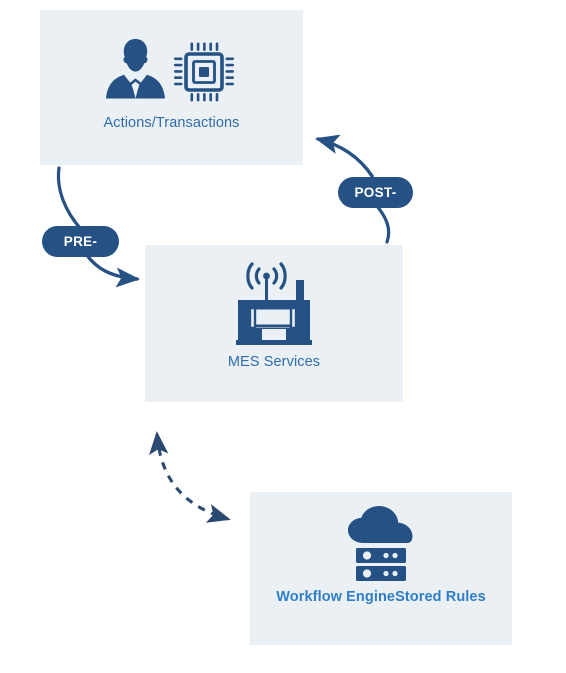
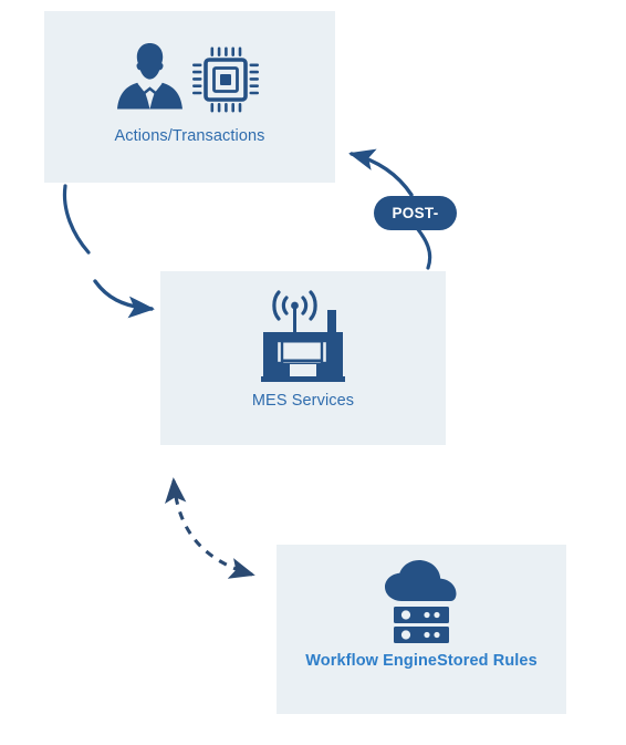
  Actions/Transactions
  MES Services
  Workflow EngineStored Rules
- PRE-
  POST-
